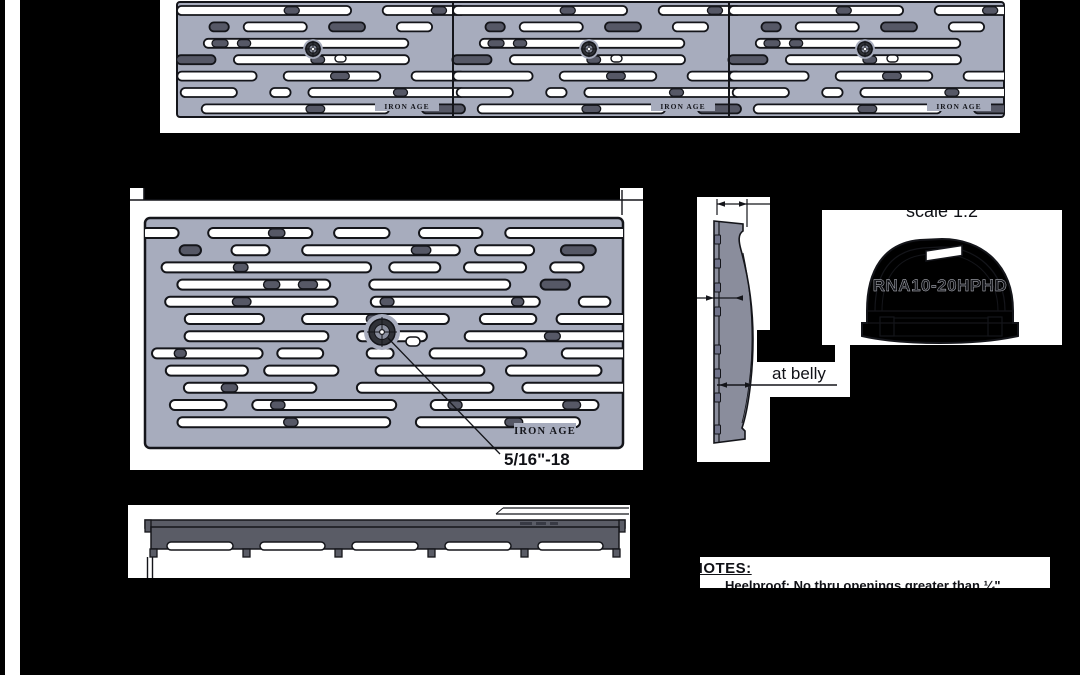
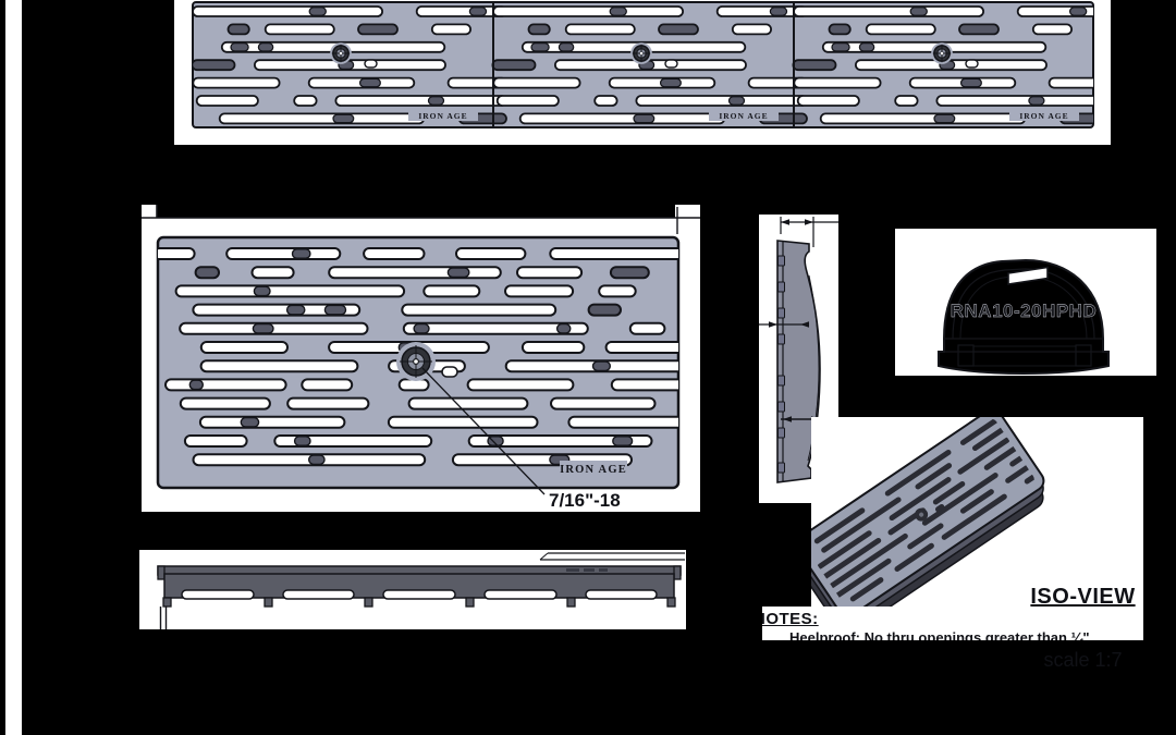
  IRON AGE
  IRON AGE
  IRON AGE
  IRON AGE
- 5/16"-18
+ 7/16"-18
- at belly
- scale 1:2
  RNA10-20HPHD
+ ISO-VIEW
  OTES:
  Heelproof: No thru openings greater than ¼"
